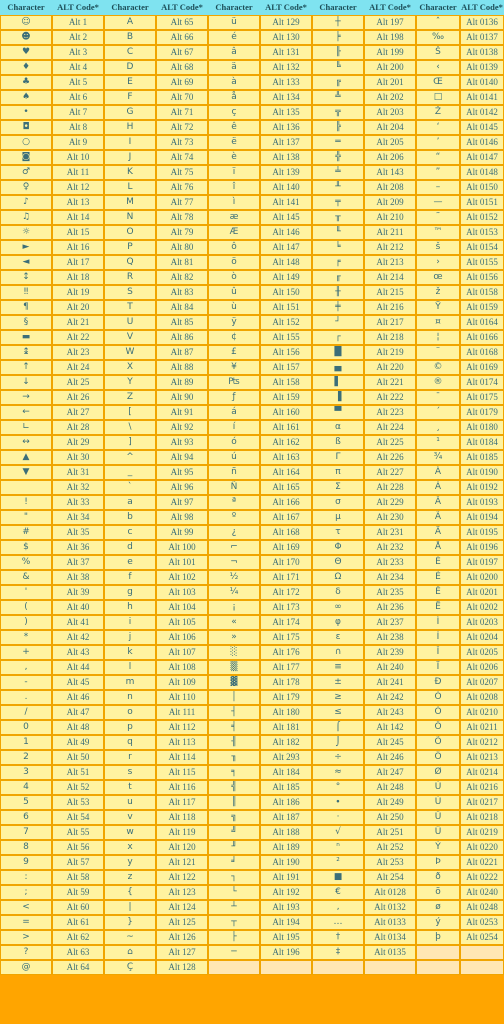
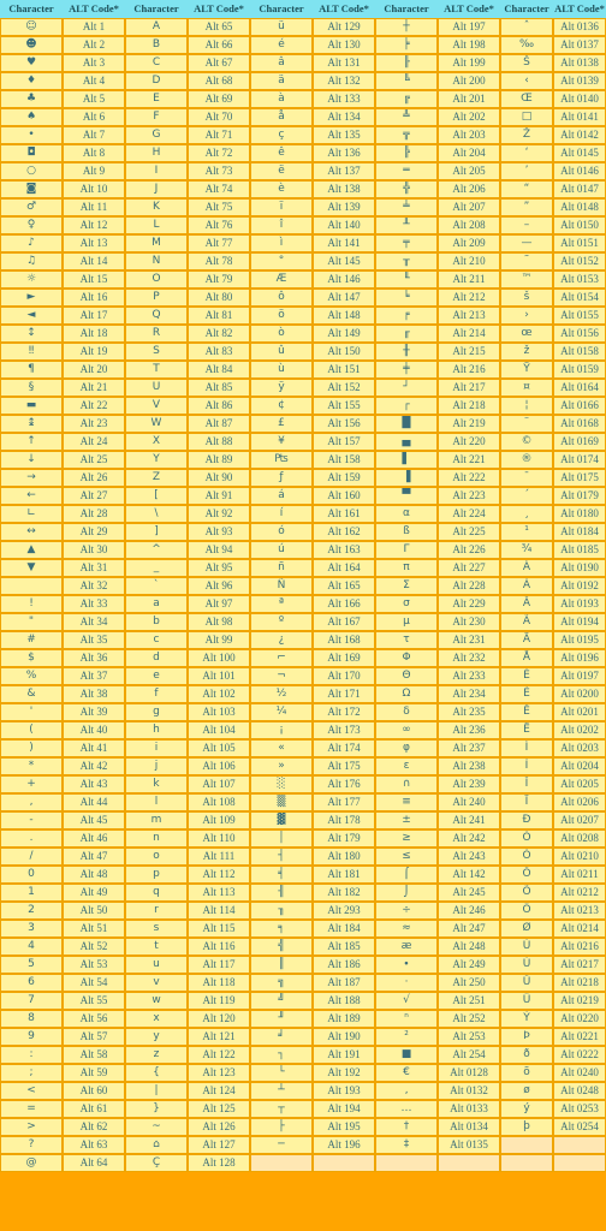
  Character
  ALT Code*
  ☺
  Alt 1
  ☻
  Alt 2
  ♥
  Alt 3
  ♦
  Alt 4
  ♣
  Alt 5
  ♠
  Alt 6
  •
  Alt 7
  ◘
  Alt 8
  ○
  Alt 9
  ◙
  Alt 10
  ♂
  Alt 11
  ♀
  Alt 12
  ♪
  Alt 13
  ♫
  Alt 14
  ☼
  Alt 15
  ►
  Alt 16
  ◄
  Alt 17
  ↕
  Alt 18
  ‼
  Alt 19
  ¶
  Alt 20
  §
  Alt 21
  ▬
  Alt 22
  ↨
  Alt 23
  ↑
  Alt 24
  ↓
  Alt 25
  →
  Alt 26
  ←
  Alt 27
  ∟
  Alt 28
  ↔
  Alt 29
  ▲
  Alt 30
  ▼
  Alt 31
  Alt 32
  !
  Alt 33
  "
  Alt 34
  #
  Alt 35
  $
  Alt 36
  %
  Alt 37
  &
  Alt 38
  '
  Alt 39
  (
  Alt 40
  )
  Alt 41
  *
  Alt 42
  +
  Alt 43
  ,
  Alt 44
  -
  Alt 45
  .
  Alt 46
  /
  Alt 47
  0
  Alt 48
  1
  Alt 49
  2
  Alt 50
  3
  Alt 51
  4
  Alt 52
  5
  Alt 53
  6
  Alt 54
  7
  Alt 55
  8
  Alt 56
  9
  Alt 57
  :
  Alt 58
  ;
  Alt 59
  <
  Alt 60
  =
  Alt 61
  >
  Alt 62
  ?
  Alt 63
  @
  Alt 64
  Character
  ALT Code*
  A
  Alt 65
  B
  Alt 66
  C
  Alt 67
  D
  Alt 68
  E
  Alt 69
  F
  Alt 70
  G
  Alt 71
  H
  Alt 72
  I
  Alt 73
  J
  Alt 74
  K
  Alt 75
  L
  Alt 76
  M
  Alt 77
  N
  Alt 78
  O
  Alt 79
  P
  Alt 80
  Q
  Alt 81
  R
  Alt 82
  S
  Alt 83
  T
  Alt 84
  U
  Alt 85
  V
  Alt 86
  W
  Alt 87
  X
  Alt 88
  Y
  Alt 89
  Z
  Alt 90
  [
  Alt 91
  \
  Alt 92
  ]
  Alt 93
  ^
  Alt 94
  _
  Alt 95
  `
  Alt 96
  a
  Alt 97
  b
  Alt 98
  c
  Alt 99
  d
  Alt 100
  e
  Alt 101
  f
  Alt 102
  g
  Alt 103
  h
  Alt 104
  i
  Alt 105
  j
  Alt 106
  k
  Alt 107
  l
  Alt 108
  m
  Alt 109
  n
  Alt 110
  o
  Alt 111
  p
  Alt 112
  q
  Alt 113
  r
  Alt 114
  s
  Alt 115
  t
  Alt 116
  u
  Alt 117
  v
  Alt 118
  w
  Alt 119
  x
  Alt 120
  y
  Alt 121
  z
  Alt 122
  {
  Alt 123
  |
  Alt 124
  }
  Alt 125
  ~
  Alt 126
  ⌂
  Alt 127
  Ç
  Alt 128
  Character
  ALT Code*
  ü
  Alt 129
  é
  Alt 130
  â
  Alt 131
  ä
  Alt 132
  à
  Alt 133
  å
  Alt 134
  ç
  Alt 135
  ê
  Alt 136
  ë
  Alt 137
  è
  Alt 138
  ï
  Alt 139
  î
  Alt 140
  ì
  Alt 141
- æ
+ °
  Alt 145
  Æ
  Alt 146
  ô
  Alt 147
  ö
  Alt 148
  ò
  Alt 149
  û
  Alt 150
  ù
  Alt 151
  ÿ
  Alt 152
  ¢
  Alt 155
  £
  Alt 156
  ¥
  Alt 157
  ₧
  Alt 158
  ƒ
  Alt 159
  á
  Alt 160
  í
  Alt 161
  ó
  Alt 162
  ú
  Alt 163
  ñ
  Alt 164
  Ñ
  Alt 165
  ª
  Alt 166
  º
  Alt 167
  ¿
  Alt 168
  ⌐
  Alt 169
  ¬
  Alt 170
  ½
  Alt 171
  ¼
  Alt 172
  ¡
  Alt 173
  «
  Alt 174
  »
  Alt 175
  ░
  Alt 176
  ▒
  Alt 177
  ▓
  Alt 178
  │
  Alt 179
  ┤
  Alt 180
  ╡
  Alt 181
  ╢
  Alt 182
  ╖
  Alt 293
  ╕
  Alt 184
  ╣
  Alt 185
  ║
  Alt 186
  ╗
  Alt 187
  ╝
  Alt 188
  ╜
  Alt 189
  ╛
  Alt 190
  ┐
  Alt 191
  └
  Alt 192
  ┴
  Alt 193
  ┬
  Alt 194
  ├
  Alt 195
  ─
  Alt 196
  Character
  ALT Code*
  ┼
  Alt 197
  ╞
  Alt 198
  ╟
  Alt 199
  ╚
  Alt 200
  ╔
  Alt 201
  ╩
  Alt 202
  ╦
  Alt 203
  ╠
  Alt 204
  ═
  Alt 205
  ╬
  Alt 206
  ╧
- Alt 143
+ Alt 207
  ╨
  Alt 208
  ╤
  Alt 209
  ╥
  Alt 210
  ╙
  Alt 211
  ╘
  Alt 212
  ╒
  Alt 213
  ╓
  Alt 214
  ╫
  Alt 215
  ╪
  Alt 216
  ┘
  Alt 217
  ┌
  Alt 218
  █
  Alt 219
  ▄
  Alt 220
  ▌
  Alt 221
  ▐
  Alt 222
  ▀
  Alt 223
  α
  Alt 224
  ß
  Alt 225
  Γ
  Alt 226
  π
  Alt 227
  Σ
  Alt 228
  σ
  Alt 229
  µ
  Alt 230
  τ
  Alt 231
  Φ
  Alt 232
  Θ
  Alt 233
  Ω
  Alt 234
  δ
  Alt 235
  ∞
  Alt 236
  φ
  Alt 237
  ε
  Alt 238
  ∩
  Alt 239
  ≡
  Alt 240
  ±
  Alt 241
  ≥
  Alt 242
  ≤
  Alt 243
  ⌠
  Alt 142
  ⌡
  Alt 245
  ÷
  Alt 246
  ≈
  Alt 247
- °
+ æ
  Alt 248
  ∙
  Alt 249
  ·
  Alt 250
  √
  Alt 251
  ⁿ
  Alt 252
  ²
  Alt 253
  ■
  Alt 254
  €
  Alt 0128
  ‚
  Alt 0132
  …
  Alt 0133
  †
  Alt 0134
  ‡
  Alt 0135
  Character
  ALT Code*
  ˆ
  Alt 0136
  ‰
  Alt 0137
  Š
  Alt 0138
  ‹
  Alt 0139
  Œ
  Alt 0140
  □
  Alt 0141
  Ž
  Alt 0142
  ‘
  Alt 0145
  ’
  Alt 0146
  “
  Alt 0147
  ”
  Alt 0148
  –
  Alt 0150
  —
  Alt 0151
  ˜
  Alt 0152
  ™
  Alt 0153
  š
  Alt 0154
  ›
  Alt 0155
  œ
  Alt 0156
  ž
  Alt 0158
  Ÿ
  Alt 0159
  ¤
  Alt 0164
  ¦
  Alt 0166
  ¨
  Alt 0168
  ©
  Alt 0169
  ®
  Alt 0174
  ¯
  Alt 0175
  ´
  Alt 0179
  ¸
  Alt 0180
  ¹
  Alt 0184
  ¾
  Alt 0185
  À
  Alt 0190
  Á
  Alt 0192
  Â
  Alt 0193
  Ã
  Alt 0194
  Ä
  Alt 0195
  Å
  Alt 0196
  È
  Alt 0197
  É
  Alt 0200
  Ê
  Alt 0201
  Ë
  Alt 0202
  Ì
  Alt 0203
  Í
  Alt 0204
  Î
  Alt 0205
  Ï
  Alt 0206
  Ð
  Alt 0207
  Ò
  Alt 0208
  Ó
  Alt 0210
  Ô
  Alt 0211
  Õ
  Alt 0212
  Ö
  Alt 0213
  Ø
  Alt 0214
  Ù
  Alt 0216
  Ú
  Alt 0217
  Û
  Alt 0218
  Ü
  Alt 0219
  Ý
  Alt 0220
  Þ
  Alt 0221
  ð
  Alt 0222
  õ
  Alt 0240
  ø
  Alt 0248
  ý
  Alt 0253
  þ
  Alt 0254
